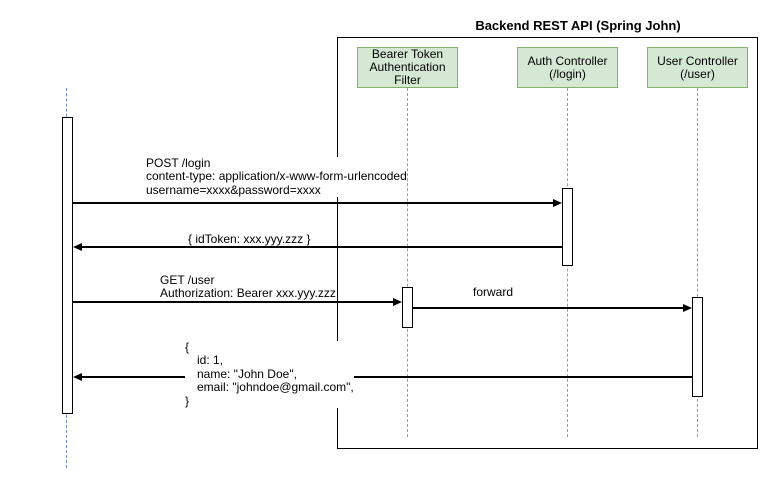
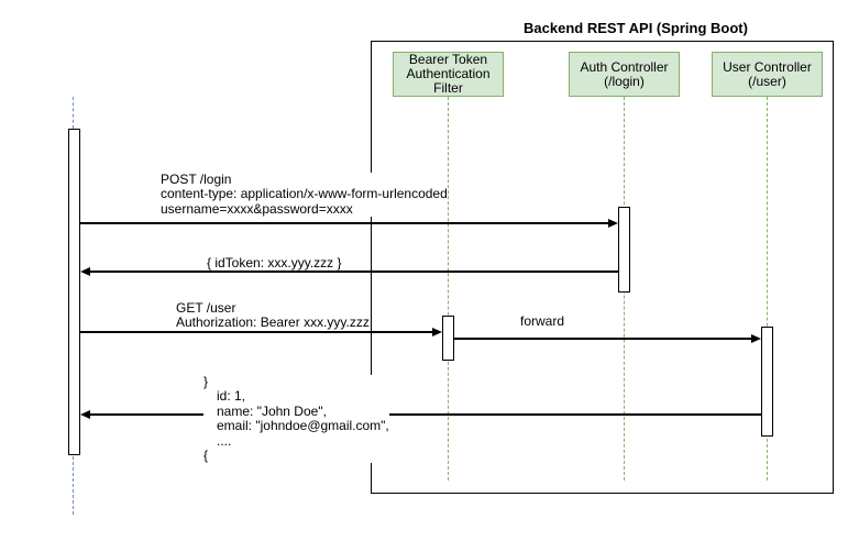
- Backend REST API (Spring John)
+ Backend REST API (Spring Boot)
  Bearer Token
  Authentication
  Filter
  Auth Controller
  (/login)
  User Controller
  (/user)
  POST /login
  content-type: application/x-www-form-urlencoded
  username=xxxx&password=xxxx
  { idToken: xxx.yyy.zzz }
  GET /user
  Authorization: Bearer xxx.yyy.zzz
  forward
- {
+ }
  id: 1,
  name: "John Doe",
  email: "johndoe@gmail.com",
+ ....
- }
+ {
